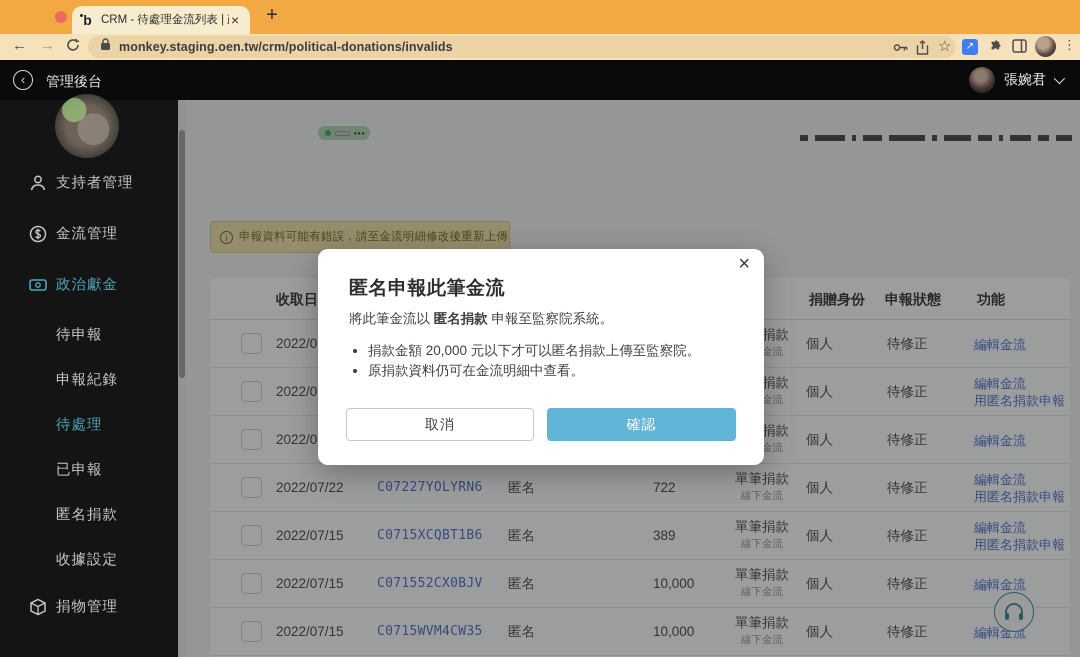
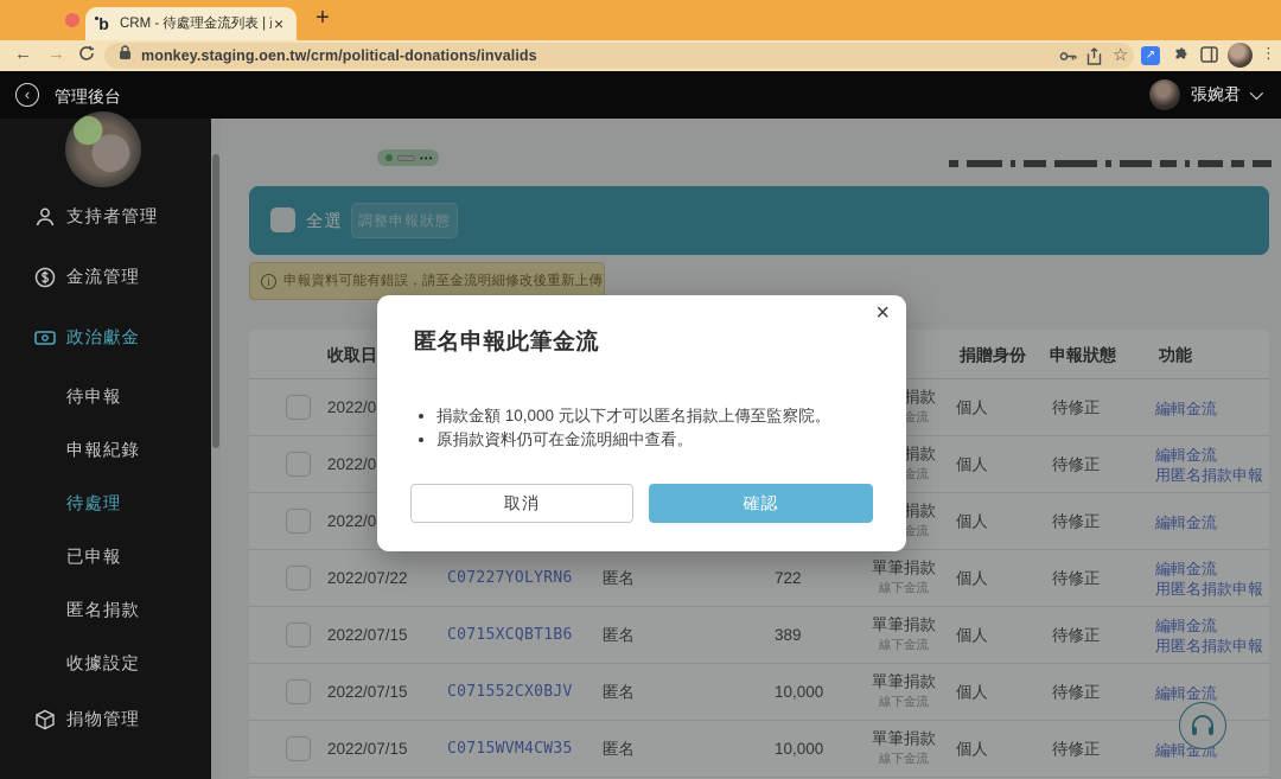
  b
  CRM - 待處理金流列表 |
  ×
  +
  ←
  →
  monkey.staging.oen.tw/crm/political-donations/invalids
  ☆
  ↗
  ⋮
  ‹
  管理後台
  張婉君
  支持者管理
  金流管理
  政治獻金
  待申報
  申報紀錄
  待處理
  已申報
  匿名捐款
  收據設定
  捐物管理
  •••
+ 全選
+ 調整申報狀態
  i
  申報資料可能有錯誤，請至金流明細修改後重新上傳
  收取日
  捐贈身份
  申報狀態
  功能
  2022/0
  個人
  待修正
  編輯金流
  2022/0
  個人
  待修正
  編輯金流
  用匿名捐款申報
  2022/0
  個人
  待修正
  編輯金流
  2022/07/22
  C07227YOLYRN6
  匿名
  722
  個人
  待修正
  單筆捐款
  線下金流
  編輯金流
  用匿名捐款申報
  2022/07/15
  C0715XCQBT1B6
  匿名
  389
  個人
  待修正
  單筆捐款
  線下金流
  編輯金流
  用匿名捐款申報
  2022/07/15
  C071552CX0BJV
  匿名
  10,000
  個人
  待修正
  單筆捐款
  線下金流
  編輯金流
  2022/07/15
  C0715WVM4CW35
  匿名
  10,000
  個人
  待修正
  單筆捐款
  線下金流
  編輯金流
  ×
  匿名申報此筆金流
- 將此筆金流以 匿名捐款 申報至監察院系統。
- 捐款金額 20,000 元以下才可以匿名捐款上傳至監察院。
+ 捐款金額 10,000 元以下才可以匿名捐款上傳至監察院。
  原捐款資料仍可在金流明細中查看。
  取消
  確認
